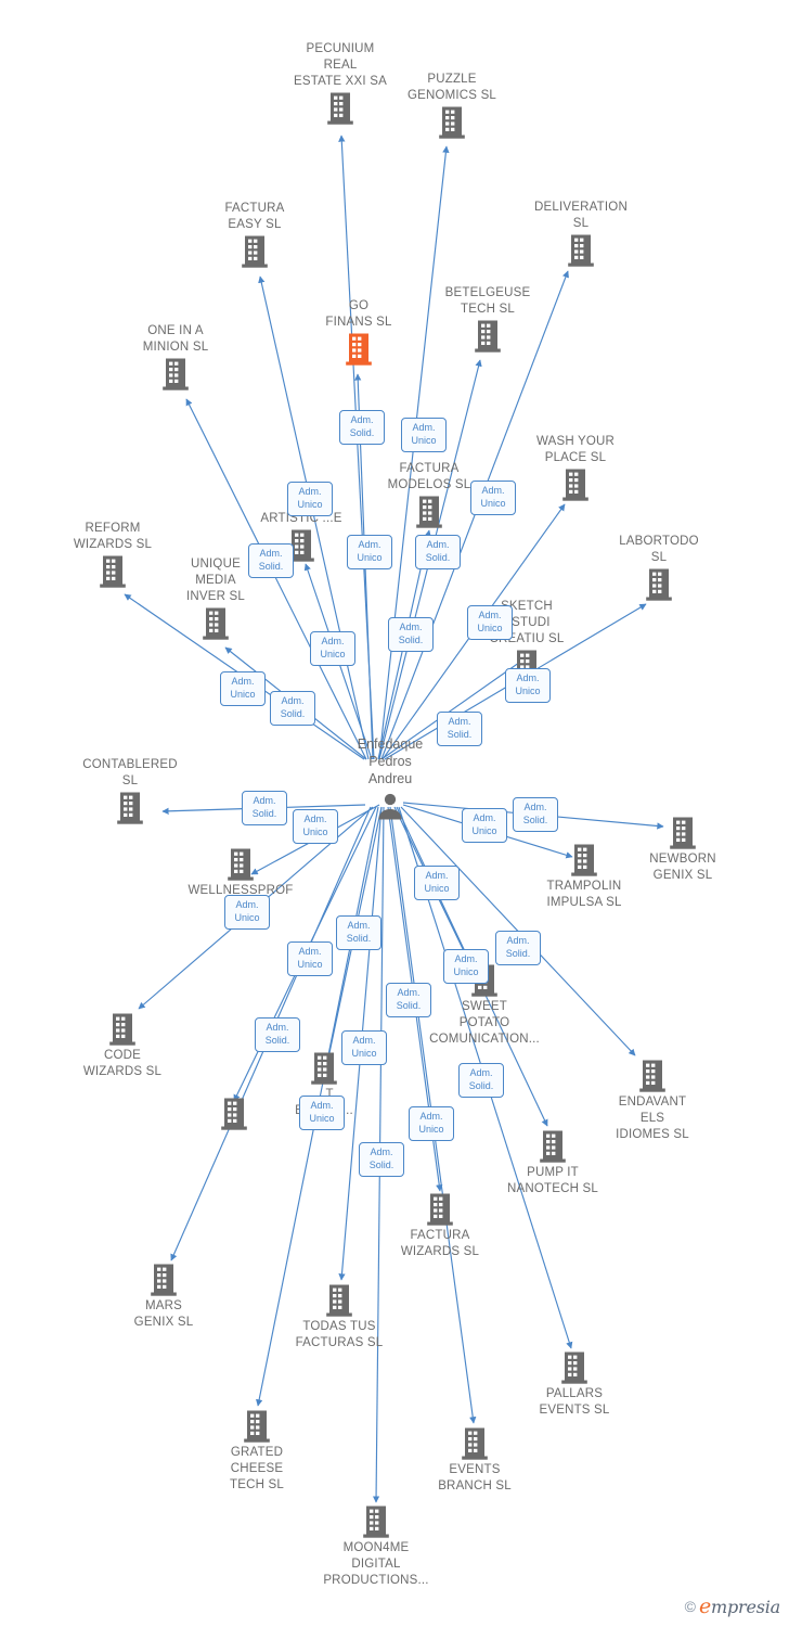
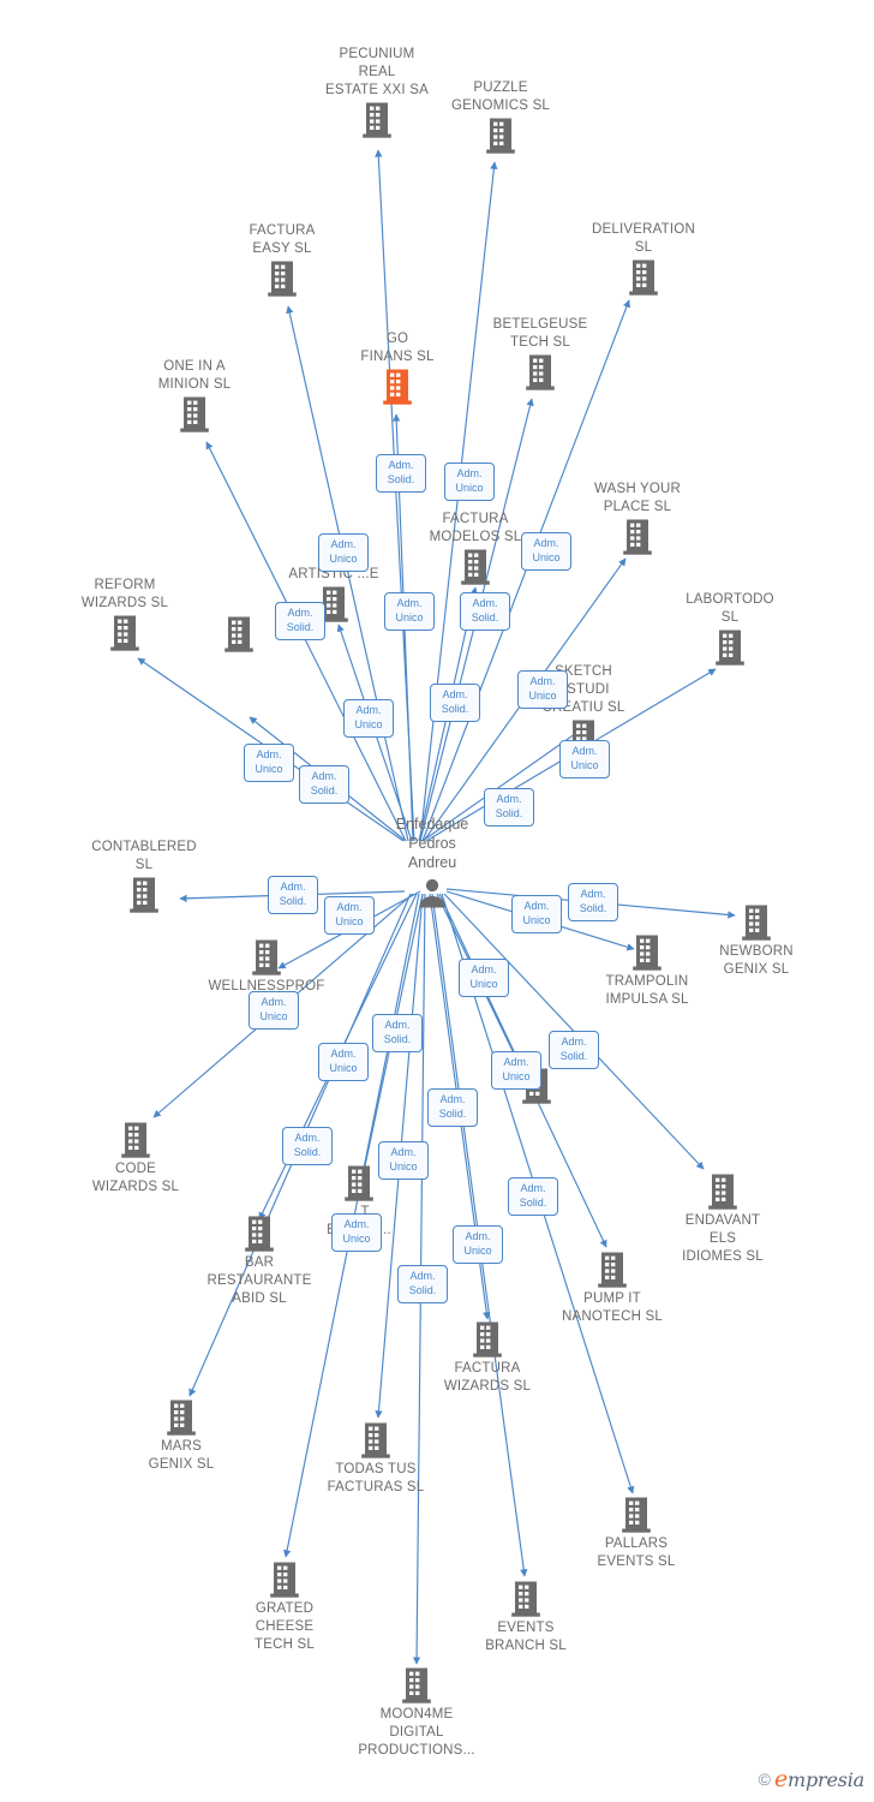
  PECUNIUM
  REAL
  ESTATE XXI SA
  PUZZLE
  GENOMICS SL
  FACTURA
  EASY SL
  DELIVERATION
  SL
  ONE IN A
  MINION SL
  GO
  FINANS SL
  BETELGEUSE
  TECH SL
  WASH YOUR
  PLACE SL
  FACTURA
  MODELOS SL
  ARTISTIC ...E
  REFORM
  WIZARDS SL
  LABORTODO
  SL
- UNIQUE
- MEDIA
- INVER SL
  KETCH
  STUDI
  EATIU SL
  CONTABLERED
  SL
  WELLNESSPROF
  TRAMPOLIN
  IMPULSA SL
  NEWBORN
  GENIX SL
- SWEET
- POTATO
- COMUNICATION...
  CODE
  WIZARDS SL
  ENDAVANT
  ELS
  IDIOMES SL
  ...T
+ BAR
+ RESTAURANTE
+ ABID SL
  PUMP IT
  NANOTECH SL
  FACTURA
  WIZARDS SL
  MARS
  GENIX SL
  TODAS TUS
  FACTURAS SL
  PALLARS
  EVENTS SL
  GRATED
  CHEESE
  TECH SL
  EVENTS
  BRANCH SL
  MOON4ME
  DIGITAL
  PRODUCTIONS...
  Adm.
  Solid.
  Adm.
  Unico
  Adm.
  Unico
  Adm.
  Unico
  Adm.
  Unico
  Adm.
  Solid.
  Adm.
  Solid.
  Adm.
  Unico
  Adm.
  Solid.
  Adm.
  Unico
  Adm.
  Unico
  Adm.
  Unico
  Adm.
  Solid.
  Adm.
  Solid.
  Adm.
  Solid.
  Adm.
  Unico
  Adm.
  Unico
  Adm.
  Solid.
  Adm.
  Unico
  Adm.
  Unico
  Adm.
  Solid.
  Adm.
  Solid.
  Adm.
  Unico
  Adm.
  Unico
  Adm.
  Solid.
  Adm.
  Solid.
  Adm.
  Unico
  Adm.
  Solid.
  Adm.
  Unico
  Adm.
  Unico
  Adm.
  Solid.
  Enfedaque
  Pedros
  Andreu
  ©
  empresia
